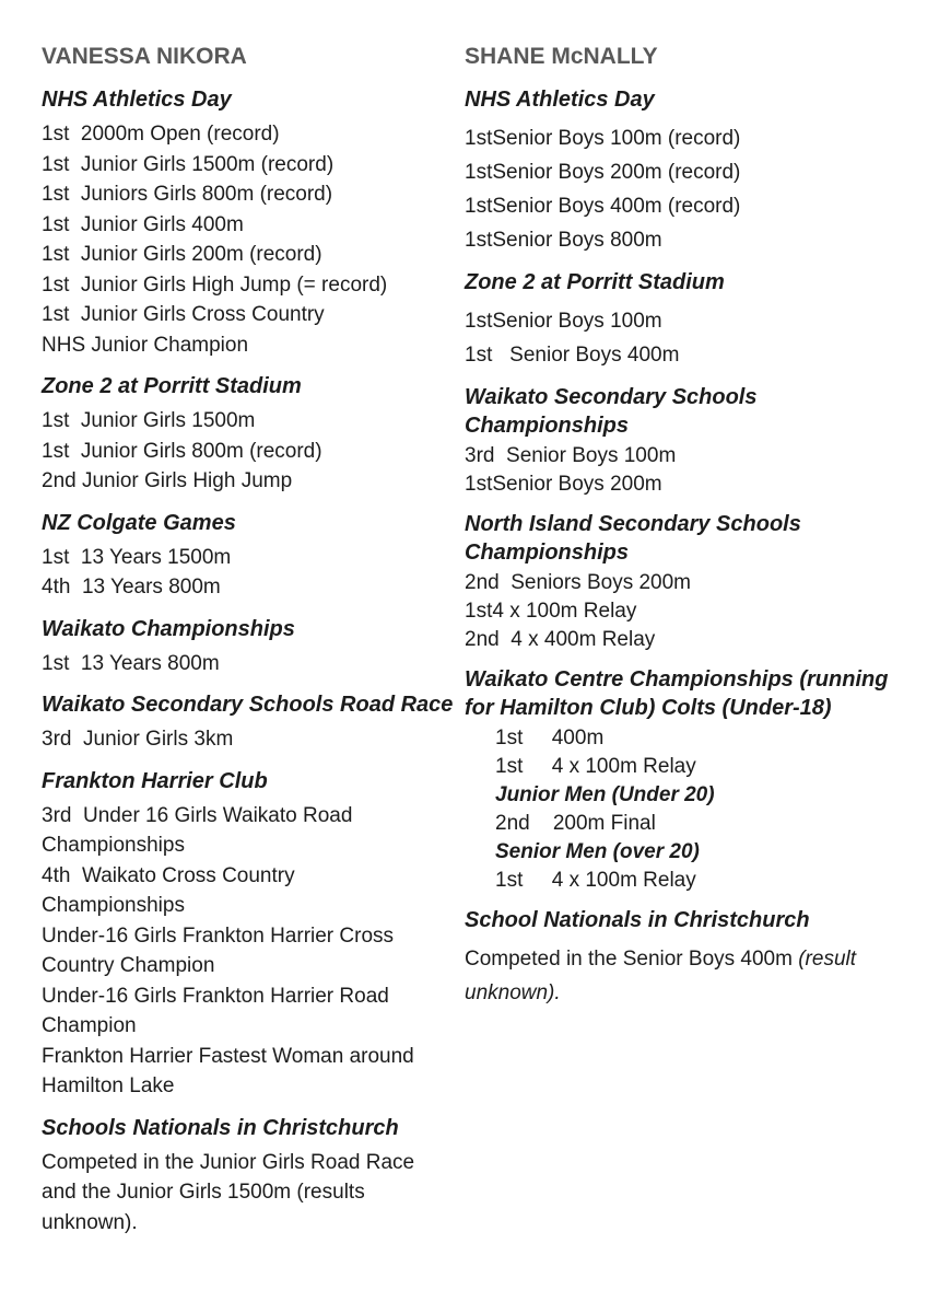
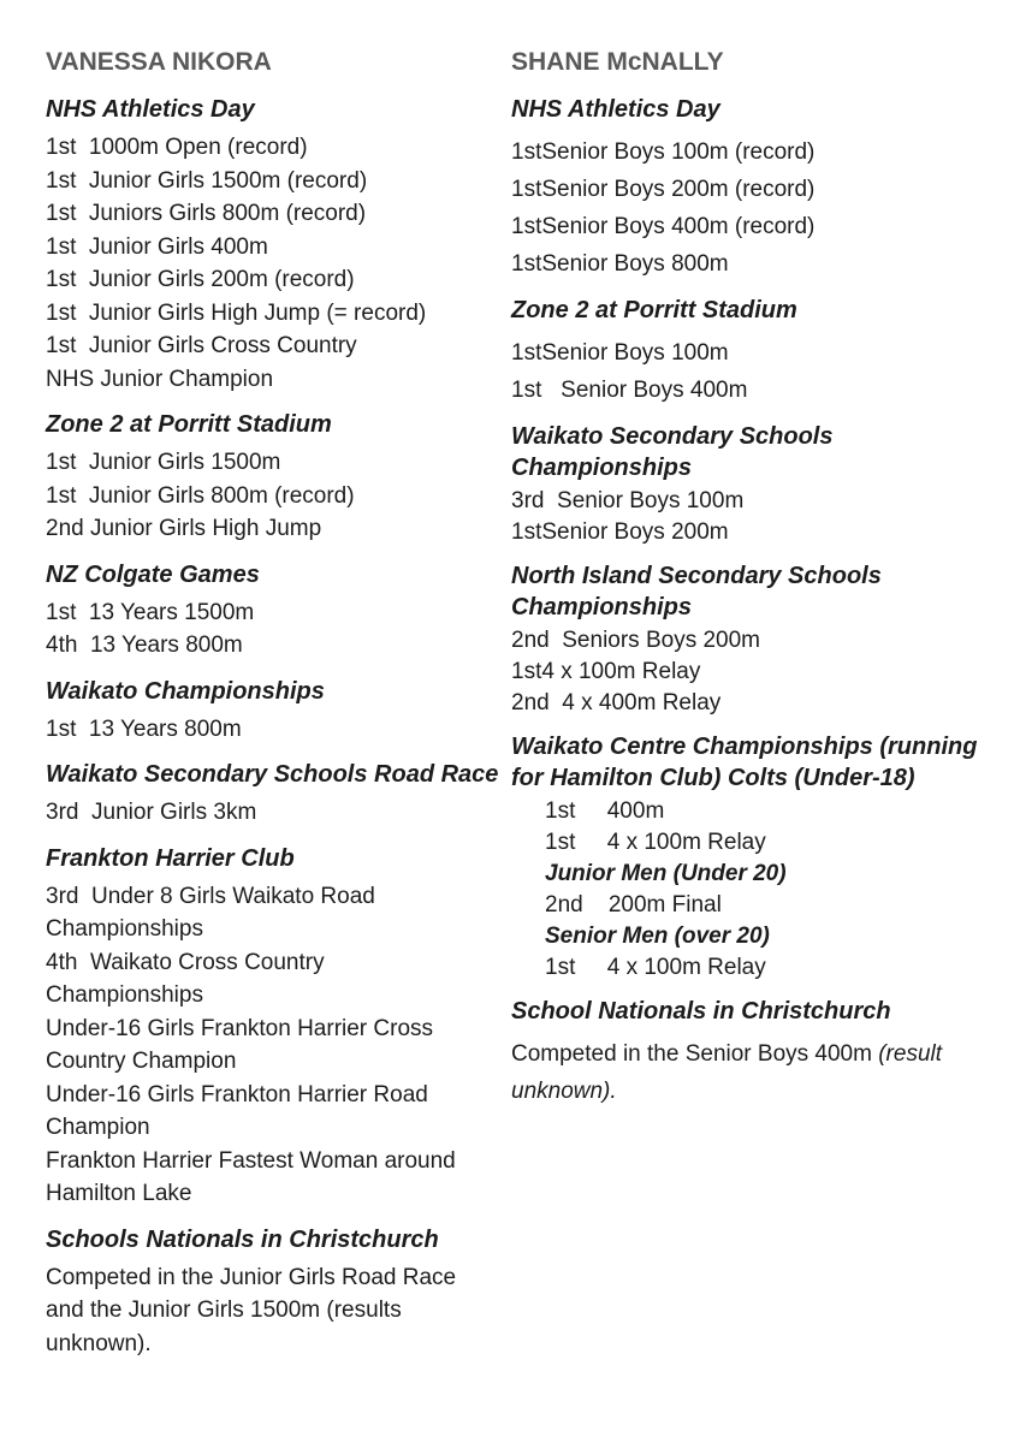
  VANESSA NIKORA
  NHS Athletics Day
- 1st 2000m Open (record)
+ 1st 1000m Open (record)
  1st Junior Girls 1500m (record)
  1st Juniors Girls 800m (record)
  1st Junior Girls 400m
  1st Junior Girls 200m (record)
  1st Junior Girls High Jump (= record)
  1st Junior Girls Cross Country
  NHS Junior Champion
  Zone 2 at Porritt Stadium
  1st Junior Girls 1500m
  1st Junior Girls 800m (record)
  2nd Junior Girls High Jump
  NZ Colgate Games
  1st 13 Years 1500m
  4th 13 Years 800m
  Waikato Championships
  1st 13 Years 800m
  Waikato Secondary Schools Road Race
  3rd Junior Girls 3km
  Frankton Harrier Club
- 3rd Under 16 Girls Waikato Road
+ 3rd Under 8 Girls Waikato Road
  Championships
  4th Waikato Cross Country
  Championships
  Under-16 Girls Frankton Harrier Cross
  Country Champion
  Under-16 Girls Frankton Harrier Road
  Champion
  Frankton Harrier Fastest Woman around
  Hamilton Lake
  Schools Nationals in Christchurch
  Competed in the Junior Girls Road Race
  and the Junior Girls 1500m (results
  unknown).
  SHANE McNALLY
  NHS Athletics Day
  1stSenior Boys 100m (record)
  1stSenior Boys 200m (record)
  1stSenior Boys 400m (record)
  1stSenior Boys 800m
  Zone 2 at Porritt Stadium
  1stSenior Boys 100m
  1st Senior Boys 400m
  Waikato Secondary Schools
  Championships
  3rd Senior Boys 100m
  1stSenior Boys 200m
  North Island Secondary Schools
  Championships
  2nd Seniors Boys 200m
  1st4 x 100m Relay
  2nd 4 x 400m Relay
  Waikato Centre Championships (running
  for Hamilton Club) Colts (Under-18)
  1st 400m
  1st 4 x 100m Relay
  Junior Men (Under 20)
  2nd 200m Final
  Senior Men (over 20)
  1st 4 x 100m Relay
  School Nationals in Christchurch
  Competed in the Senior Boys 400m (result
  unknown).
